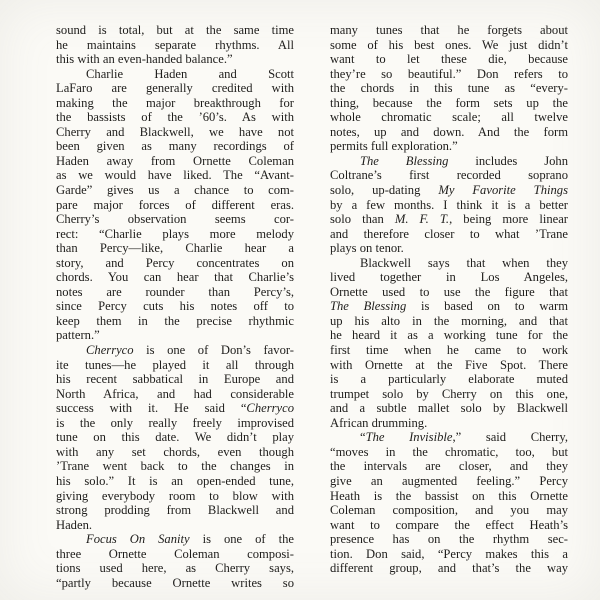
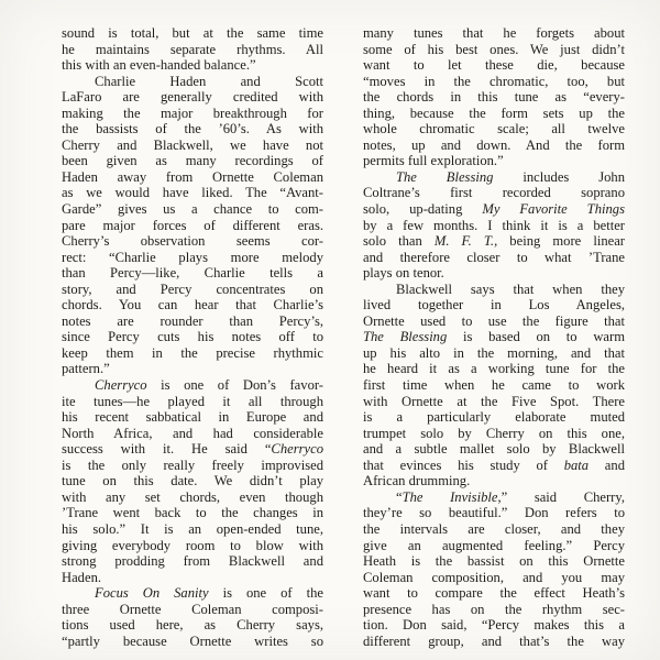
  sound is total, but at the same time
  he maintains separate rhythms. All
  this with an even-handed balance.”
  Charlie Haden and Scott
  LaFaro are generally credited with
  making the major breakthrough for
  the bassists of the ’60’s. As with
  Cherry and Blackwell, we have not
  been given as many recordings of
  Haden away from Ornette Coleman
  as we would have liked. The “Avant-
  Garde” gives us a chance to com-
  pare major forces of different eras.
  Cherry’s observation seems cor-
  rect: “Charlie plays more melody
- than Percy—like, Charlie hear a
+ than Percy—like, Charlie tells a
  story, and Percy concentrates on
  chords. You can hear that Charlie’s
  notes are rounder than Percy’s,
  since Percy cuts his notes off to
  keep them in the precise rhythmic
  pattern.”
  Cherryco is one of Don’s favor-
  ite tunes—he played it all through
  his recent sabbatical in Europe and
  North Africa, and had considerable
  success with it. He said “Cherryco
  is the only really freely improvised
  tune on this date. We didn’t play
  with any set chords, even though
  ’Trane went back to the changes in
  his solo.” It is an open-ended tune,
  giving everybody room to blow with
  strong prodding from Blackwell and
  Haden.
  Focus On Sanity is one of the
  three Ornette Coleman composi-
  tions used here, as Cherry says,
  “partly because Ornette writes so
  many tunes that he forgets about
  some of his best ones. We just didn’t
  want to let these die, because
- they’re so beautiful.” Don refers to
+ “moves in the chromatic, too, but
  the chords in this tune as “every-
  thing, because the form sets up the
  whole chromatic scale; all twelve
  notes, up and down. And the form
  permits full exploration.”
  The Blessing includes John
  Coltrane’s first recorded soprano
  solo, up-dating My Favorite Things
  by a few months. I think it is a better
  solo than M. F. T., being more linear
  and therefore closer to what ’Trane
  plays on tenor.
  Blackwell says that when they
  lived together in Los Angeles,
  Ornette used to use the figure that
  The Blessing is based on to warm
  up his alto in the morning, and that
  he heard it as a working tune for the
  first time when he came to work
  with Ornette at the Five Spot. There
  is a particularly elaborate muted
  trumpet solo by Cherry on this one,
  and a subtle mallet solo by Blackwell
+ that evinces his study of bata and
  African drumming.
  “The Invisible,” said Cherry,
- “moves in the chromatic, too, but
+ they’re so beautiful.” Don refers to
  the intervals are closer, and they
  give an augmented feeling.” Percy
  Heath is the bassist on this Ornette
  Coleman composition, and you may
  want to compare the effect Heath’s
  presence has on the rhythm sec-
  tion. Don said, “Percy makes this a
  different group, and that’s the way
